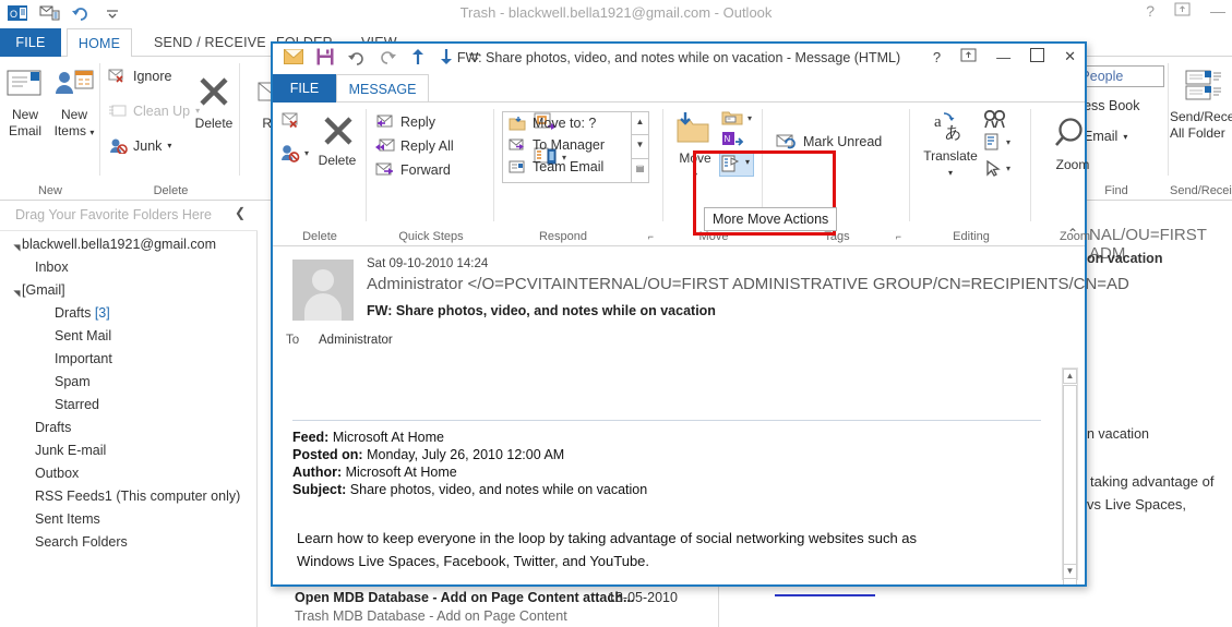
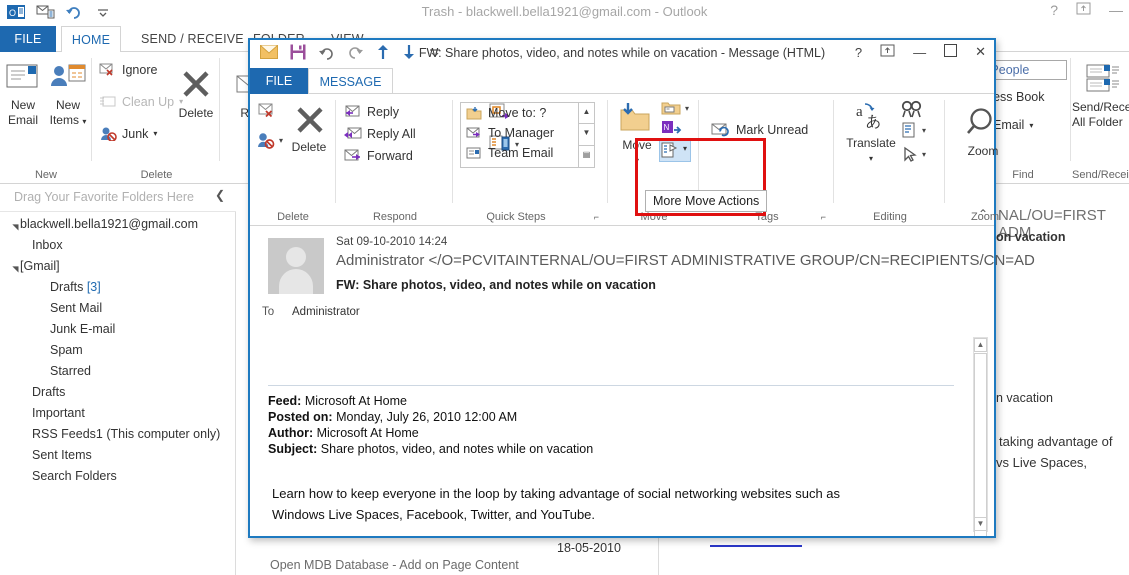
  O
  Trash - blackwell.bella1921@gmail.com - Outlook
  ?
  —
  FILE
  HOME
  SEND / RECEIVE
  New
  Email
  New
  Items ▾
  New
  Ignore
  Clean Up
  ▾
  Junk
  ▾
  Delete
  Delete
  eople
  ess Book
  ▾
  Find
  Send/Rece
  All Folder
  Send/Recei
  Drag Your Favorite Folders Here
  ❮
  blackwell.bella1921@gmail.com
  Inbox
  [Gmail]
  Drafts [3]
  Sent Mail
- Important
+ Junk E-mail
  Spam
  Starred
  Drafts
- Junk E-mail
+ Important
- Outbox
  RSS Feeds1 (This computer only)
  Sent Items
  Search Folders
- Open MDB Database - Add on Page Content attach...
  18-05-2010
- Trash MDB Database - Add on Page Content
+ Open MDB Database - Add on Page Content
  NAL/OU=FIRST ADM
  on vacation
  n vacation
  taking advantage of
  vs Live Spaces,
  FW: Share photos, video, and notes while on vacation - Message (HTML)
  ?
  —
  ✕
  FILE
  MESSAGE
  ▾
  Delete
  Delete
  Reply
  Reply All
  Forward
  ▾
- Quick Steps
+ Respond
  Move to: ?
  To Manager
  Team Email
  ▲
  ▼
  ▤
- Respond
+ Quick Steps
  ⌐
  Move
  ▾
  ▾
  N
  ▾
  Move
  Mark Unread
  Tags
  ⌐
  a
  あ
  Translate
  ▾
  ▾
  ▾
  Editing
  Zoom
  Zoom
  ⌃
  More Move Actions
  Sat 09-10-2010 14:24
  Administrator </O=PCVITAINTERNAL/OU=FIRST ADMINISTRATIVE GROUP/CN=RECIPIENTS/CN=AD
  FW: Share photos, video, and notes while on vacation
  To
  Administrator
  Feed: Microsoft At Home
  Posted on: Monday, July 26, 2010 12:00 AM
  Author: Microsoft At Home
  Subject: Share photos, video, and notes while on vacation
  Learn how to keep everyone in the loop by taking advantage of social networking websites such as Windows Live Spaces, Facebook, Twitter, and YouTube.
  ▲
  ▼
